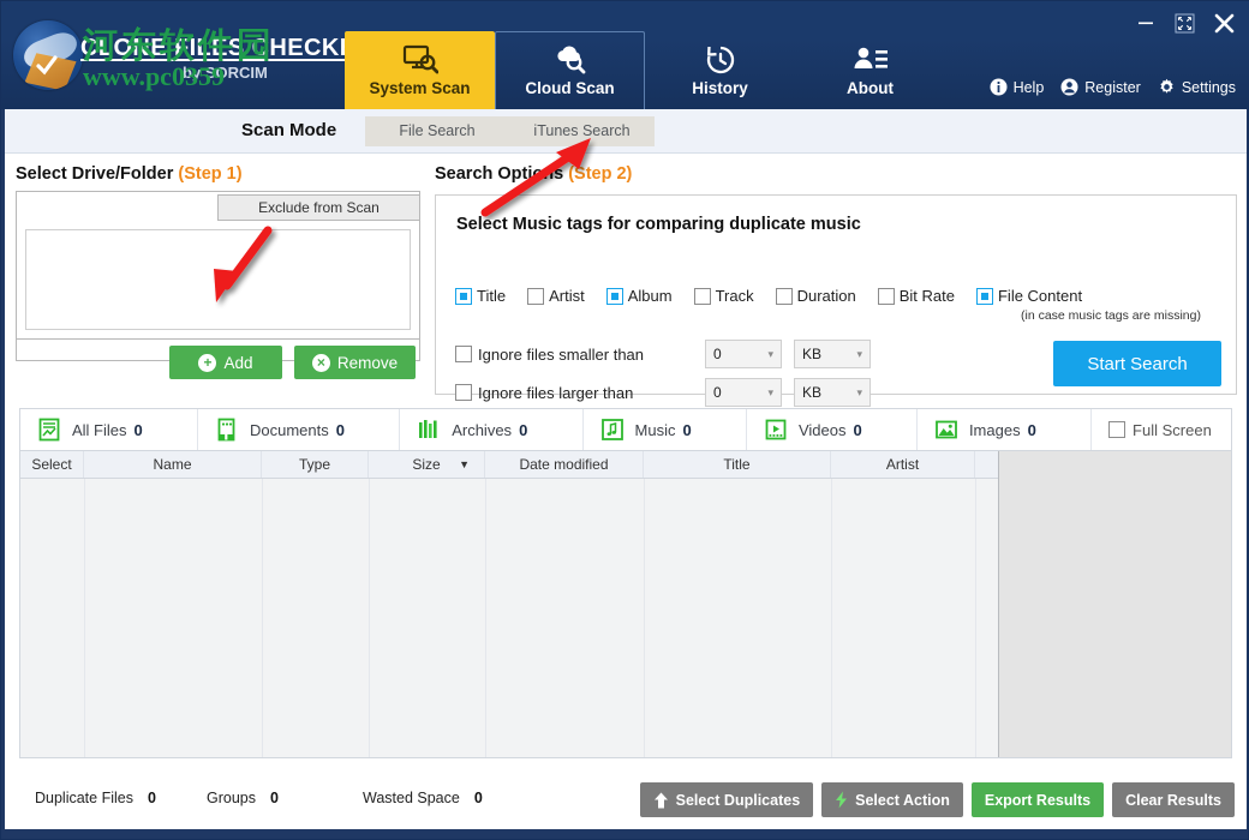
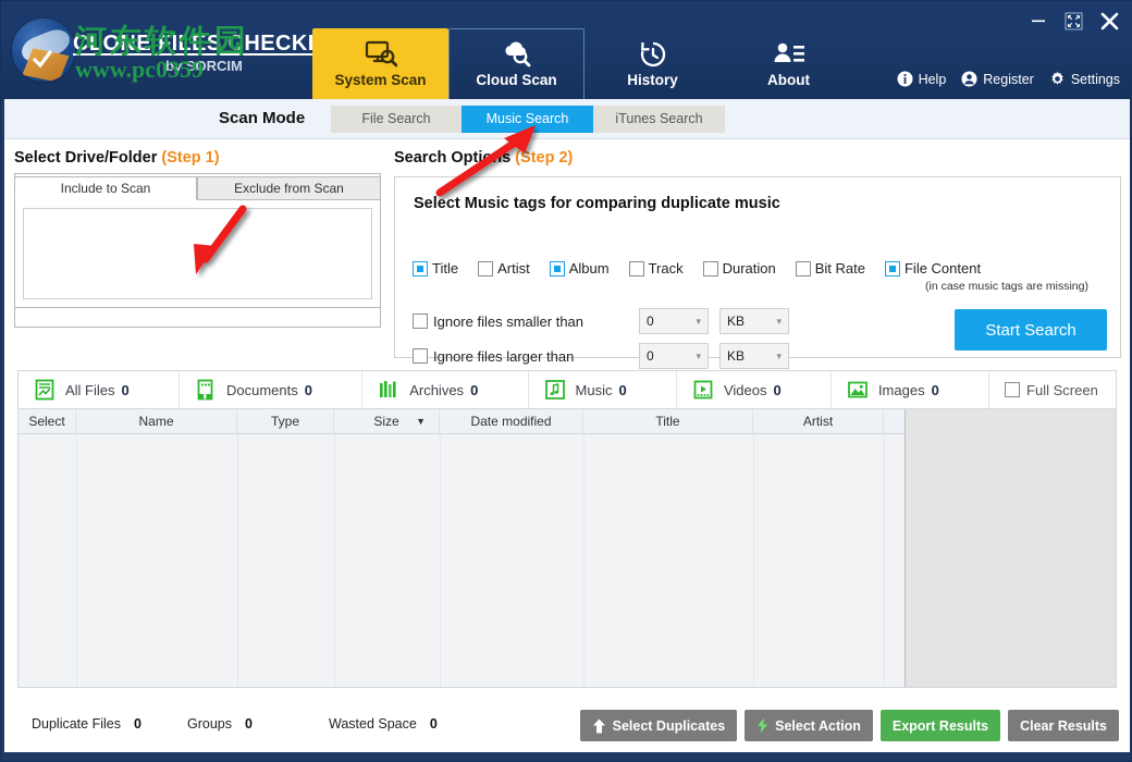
  CLONE FILES CHECK
  by SORCIM
  河东软件园
  www.pc0359
  System Scan
  Cloud Scan
  History
  About
  Help
  Register
  Settings
  Scan Mode
  File Search
+ Music Search
  iTunes Search
  Select Drive/Folder (Step 1)
+ Include to Scan
  Exclude from Scan
- +
- Add
- ×
- Remove
  Search Optis (Step 2)
  Select Music tags for comparing duplicate music
  Title
  Artist
  Album
  Track
  Duration
  Bit Rate
  File Content
  (in case music tags are missing)
  Ignore files smaller than
  0
  ▾
  KB
  ▾
  Ignore files larger than
  0
  ▾
  KB
  ▾
  Start Search
  All Files
  0
  Documents
  0
  Archives
  0
  Music
  0
  Videos
  0
  Images
  0
  Full Screen
  Select
  Name
  Type
  Size
  ▼
  Date modified
  Title
  Artist
  Duplicate Files 0
  Groups 0
  Wasted Space 0
  Select Duplicates
  Select Action
  Export Results
  Clear Results
